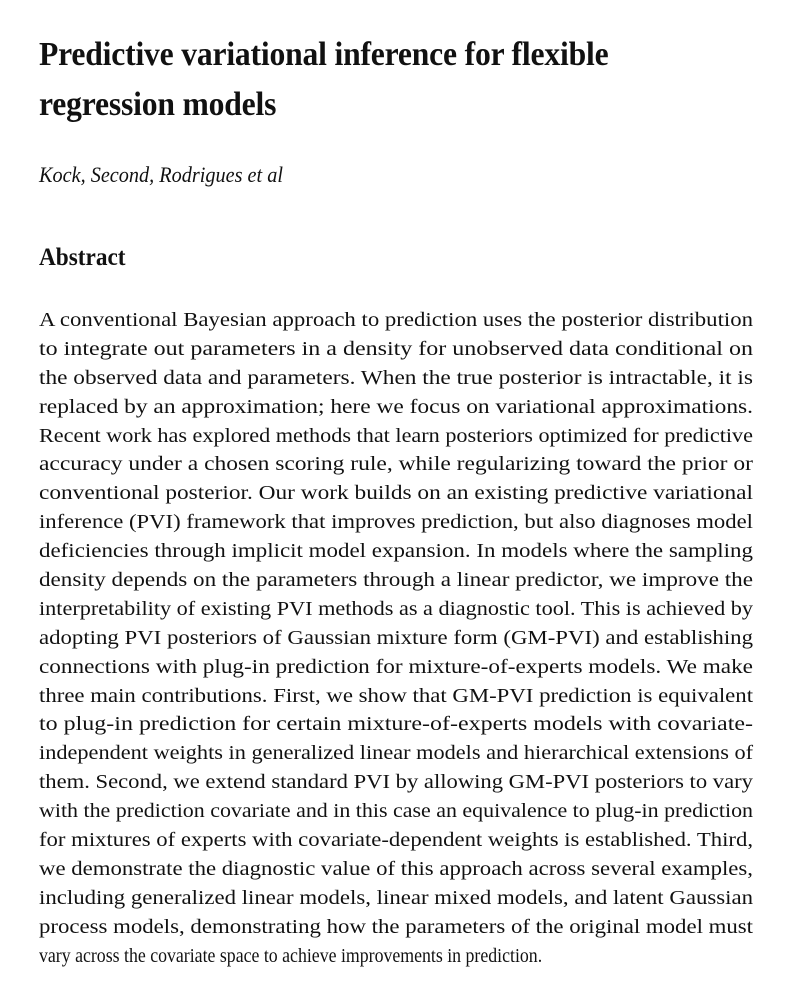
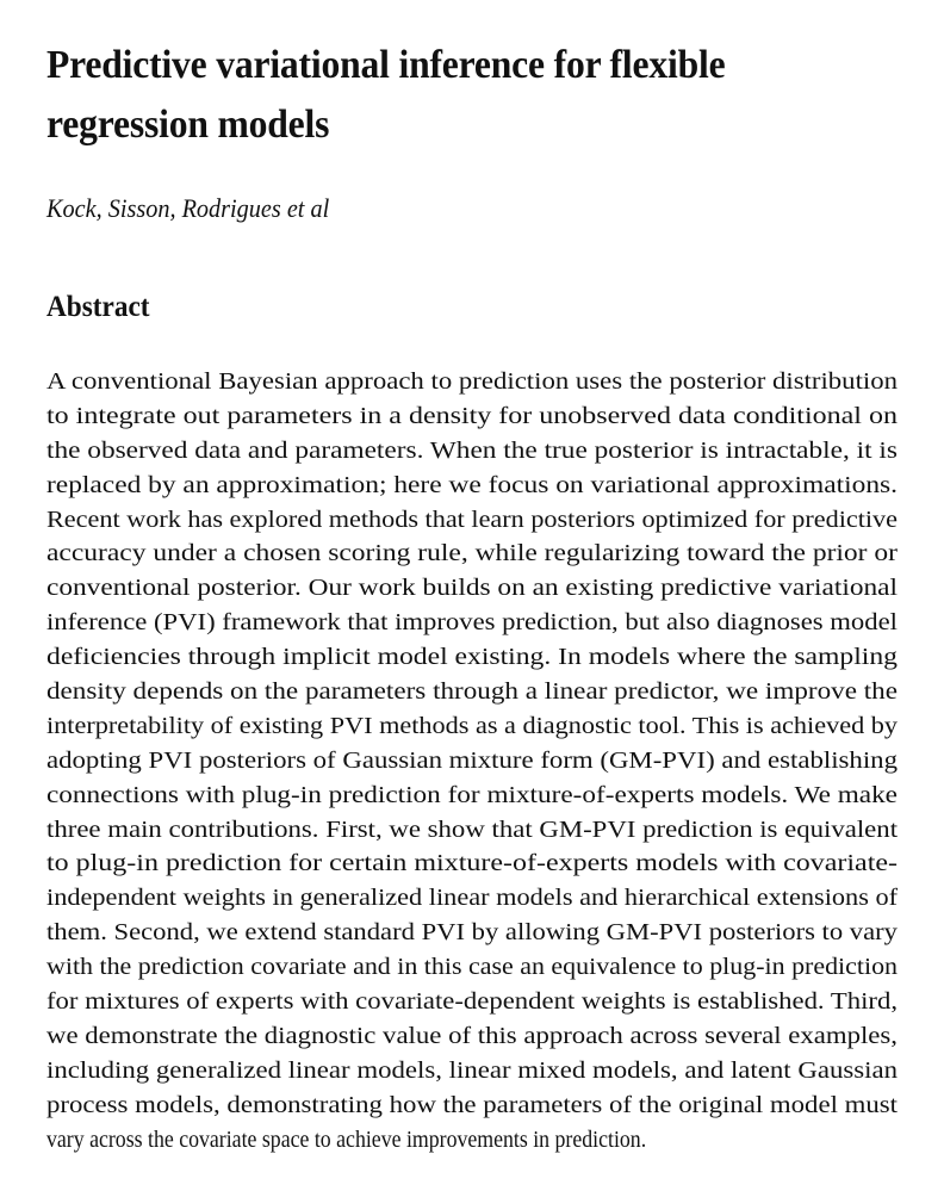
  Predictive variational inference for flexible
  regression models
- Kock, Second, Rodrigues et al
+ Kock, Sisson, Rodrigues et al
  Abstract
  A conventional Bayesian approach to prediction uses the posterior distribution
  to integrate out parameters in a density for unobserved data conditional on
  the observed data and parameters. When the true posterior is intractable, it is
  replaced by an approximation; here we focus on variational approximations.
  Recent work has explored methods that learn posteriors optimized for predictive
  accuracy under a chosen scoring rule, while regularizing toward the prior or
  conventional posterior. Our work builds on an existing predictive variational
  inference (PVI) framework that improves prediction, but also diagnoses model
- deficiencies through implicit model expansion. In models where the sampling
+ deficiencies through implicit model existing. In models where the sampling
  density depends on the parameters through a linear predictor, we improve the
  interpretability of existing PVI methods as a diagnostic tool. This is achieved by
  adopting PVI posteriors of Gaussian mixture form (GM-PVI) and establishing
  connections with plug-in prediction for mixture-of-experts models. We make
  three main contributions. First, we show that GM-PVI prediction is equivalent
  to plug-in prediction for certain mixture-of-experts models with covariate-
  independent weights in generalized linear models and hierarchical extensions of
  them. Second, we extend standard PVI by allowing GM-PVI posteriors to vary
  with the prediction covariate and in this case an equivalence to plug-in prediction
  for mixtures of experts with covariate-dependent weights is established. Third,
  we demonstrate the diagnostic value of this approach across several examples,
  including generalized linear models, linear mixed models, and latent Gaussian
  process models, demonstrating how the parameters of the original model must
  vary across the covariate space to achieve improvements in prediction.
